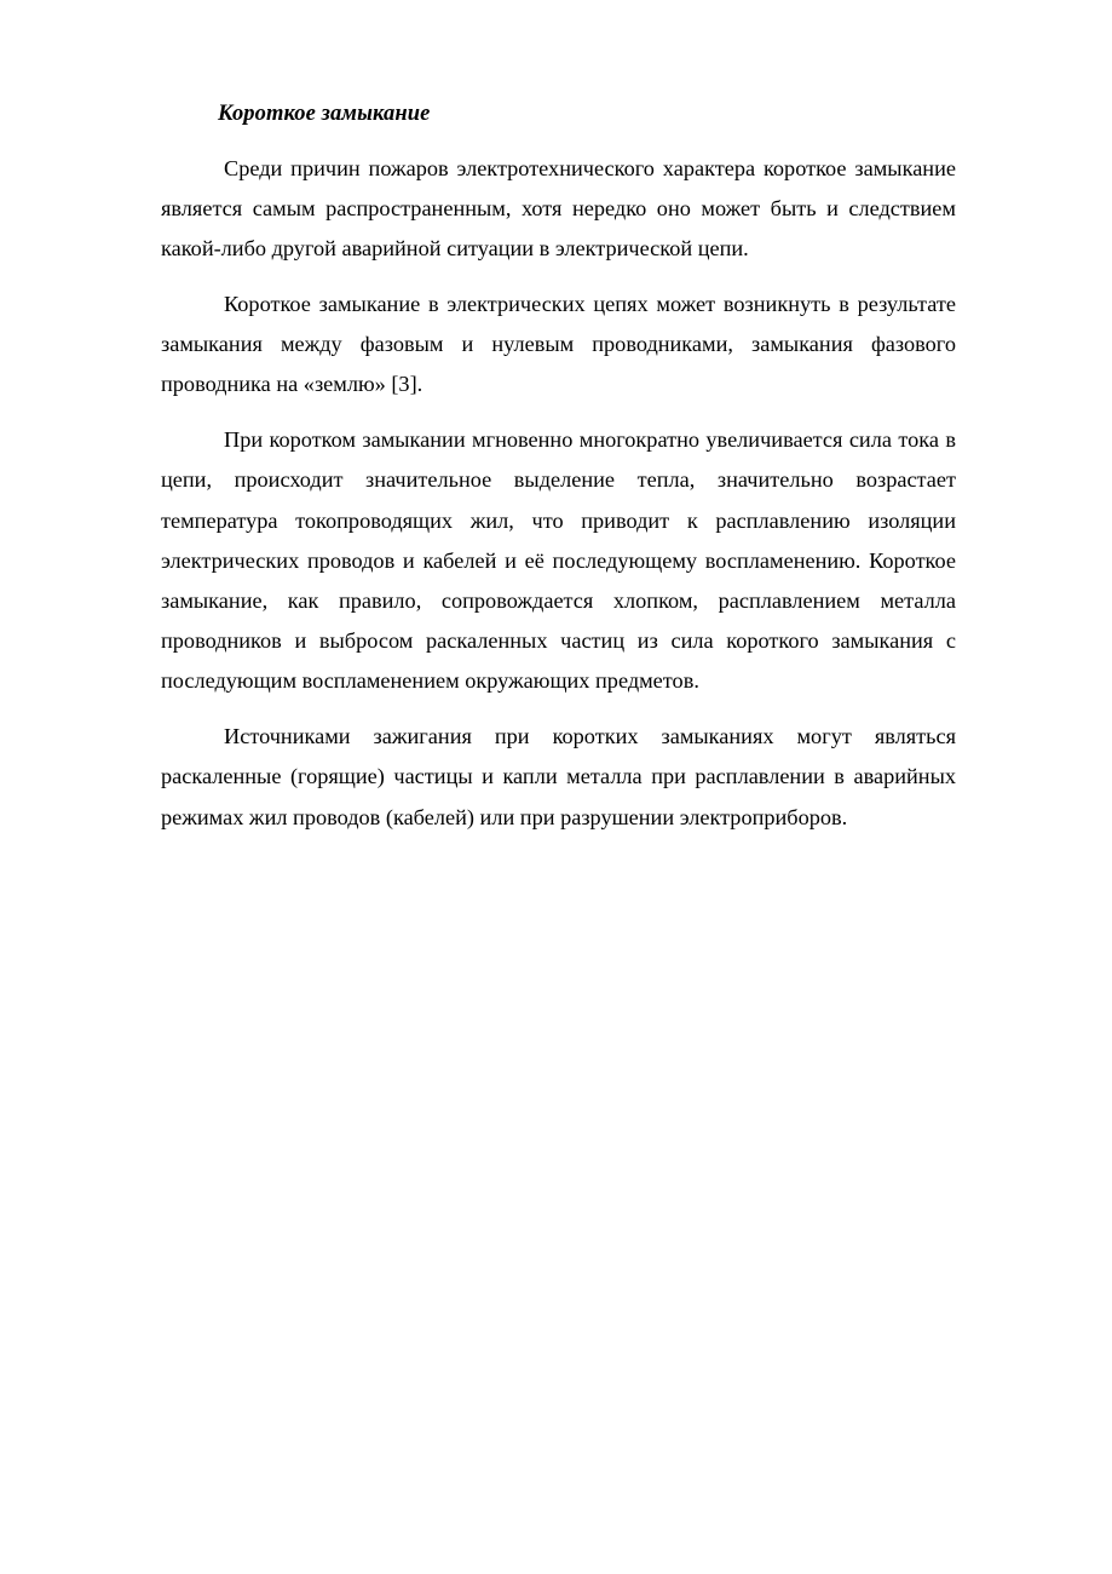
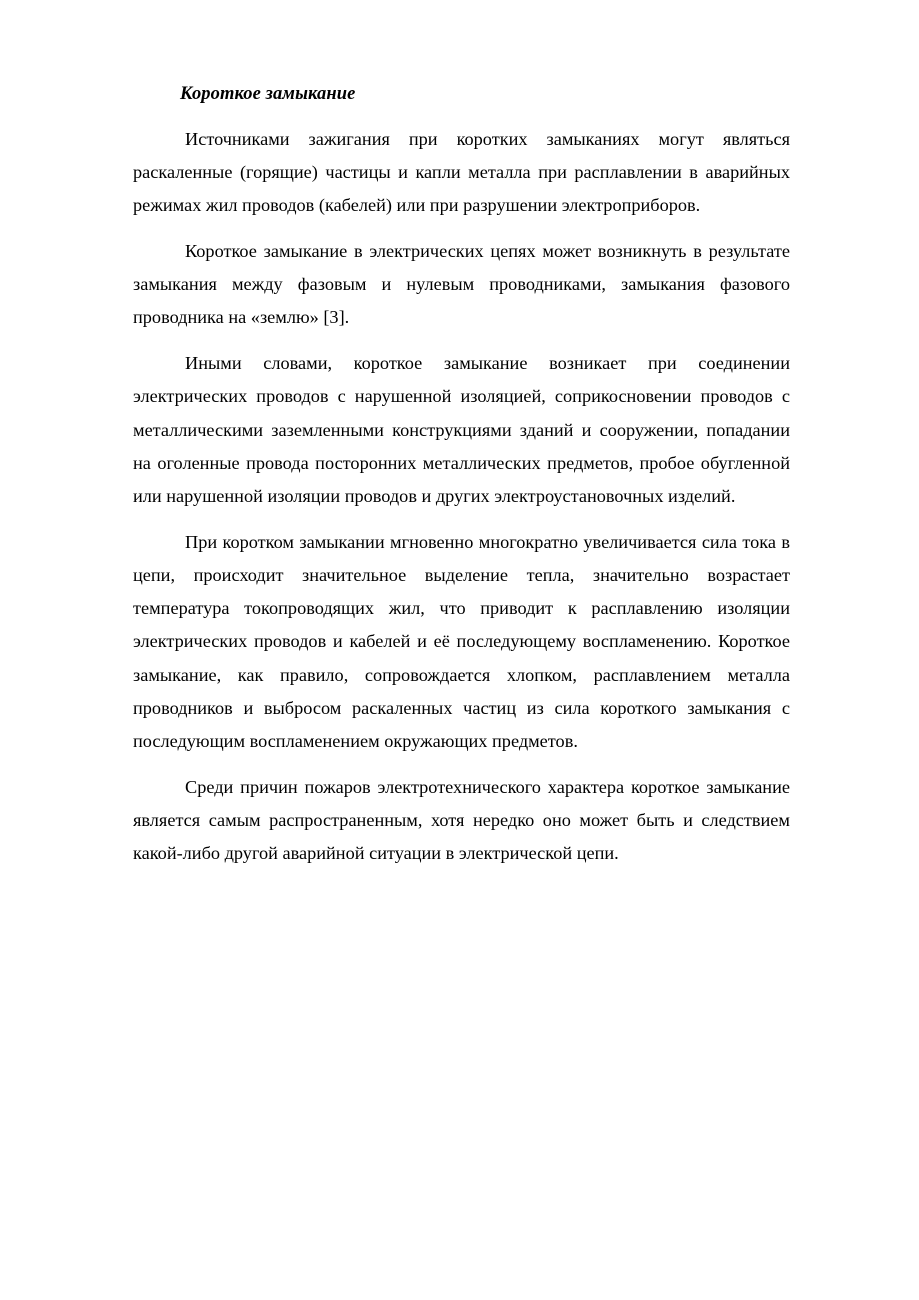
  Короткое замыкание
- Среди причин пожаров электротехнического характера короткое замыкание является самым распространенным, хотя нередко оно может быть и следствием какой-либо другой аварийной ситуации в электрической цепи.
+ Источниками зажигания при коротких замыканиях могут являться раскаленные (горящие) частицы и капли металла при расплавлении в аварийных режимах жил проводов (кабелей) или при разрушении электроприборов.
  Короткое замыкание в электрических цепях может возникнуть в результате замыкания между фазовым и нулевым проводниками, замыкания фазового проводника на «землю» [3].
+ Иными словами, короткое замыкание возникает при соединении электрических проводов с нарушенной изоляцией, соприкосновении проводов с металлическими заземленными конструкциями зданий и сооружении, попадании на оголенные провода посторонних металлических предметов, пробое обугленной или нарушенной изоляции проводов и других электроустановочных изделий.
  При коротком замыкании мгновенно многократно увеличивается сила тока в цепи, происходит значительное выделение тепла, значительно возрастает температура токопроводящих жил, что приводит к расплавлению изоляции электрических проводов и кабелей и её последующему воспламенению. Короткое замыкание, как правило, сопровождается хлопком, расплавлением металла проводников и выбросом раскаленных частиц из сила короткого замыкания с последующим воспламенением окружающих предметов.
- Источниками зажигания при коротких замыканиях могут являться раскаленные (горящие) частицы и капли металла при расплавлении в аварийных режимах жил проводов (кабелей) или при разрушении электроприборов.
+ Среди причин пожаров электротехнического характера короткое замыкание является самым распространенным, хотя нередко оно может быть и следствием какой-либо другой аварийной ситуации в электрической цепи.
